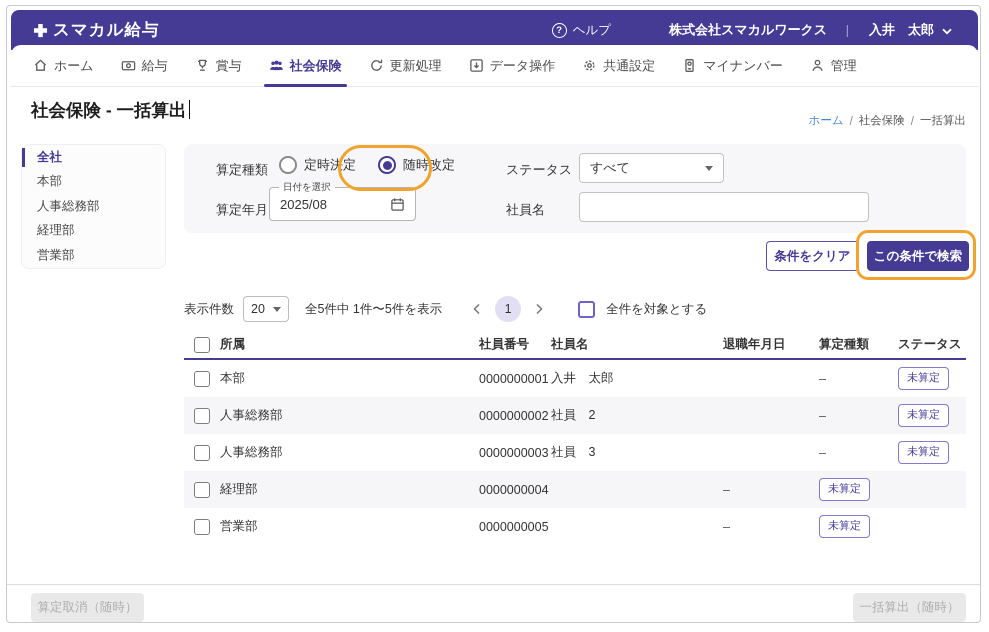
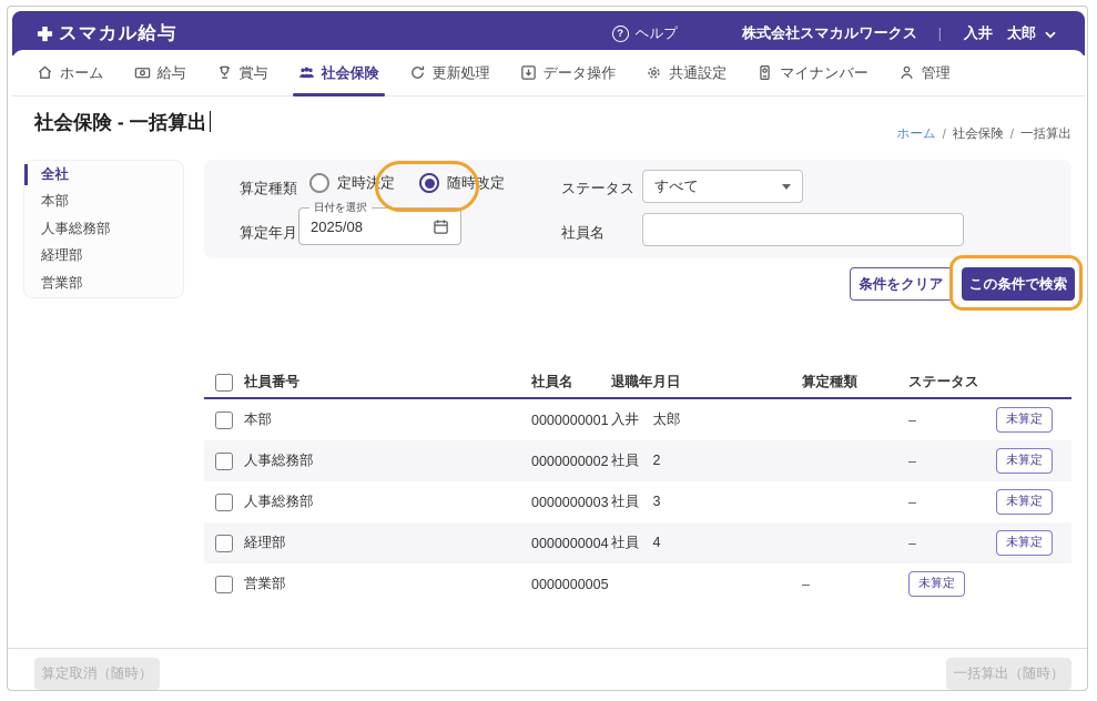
  スマカル給与
  ?
  ヘルプ
  株式会社スマカルワークス
  ｜
  入井 太郎
  ホーム
  給与
  賞与
  社会保険
  更新処理
  データ操作
  共通設定
  マイナンバー
  管理
  社会保険 - 一括算出
  ホーム
  /
  社会保険
  /
  一括算出
  全社
  本部
  人事総務部
  経理部
  営業部
  算定種類
  定時決定
  随時改定
  算定年月
  日付を選択
  2025/08
  ステータス
  すべて
  社員名
  条件をクリア
  この条件で検索
- 表示件数
- 20
- 全5件中 1件〜5件を表示
- 1
- 全件を対象とする
- 所属
  社員番号
  社員名
  退職年月日
  算定種類
  ステータス
  本部
  0000000001
  入井 太郎
  –
  未算定
  人事総務部
  0000000002
  社員 2
  –
  未算定
  人事総務部
  0000000003
  社員 3
  –
  未算定
  経理部
  0000000004
+ 社員 4
  –
  未算定
  営業部
  0000000005
  –
  未算定
  算定取消（随時）
  一括算出（随時）
